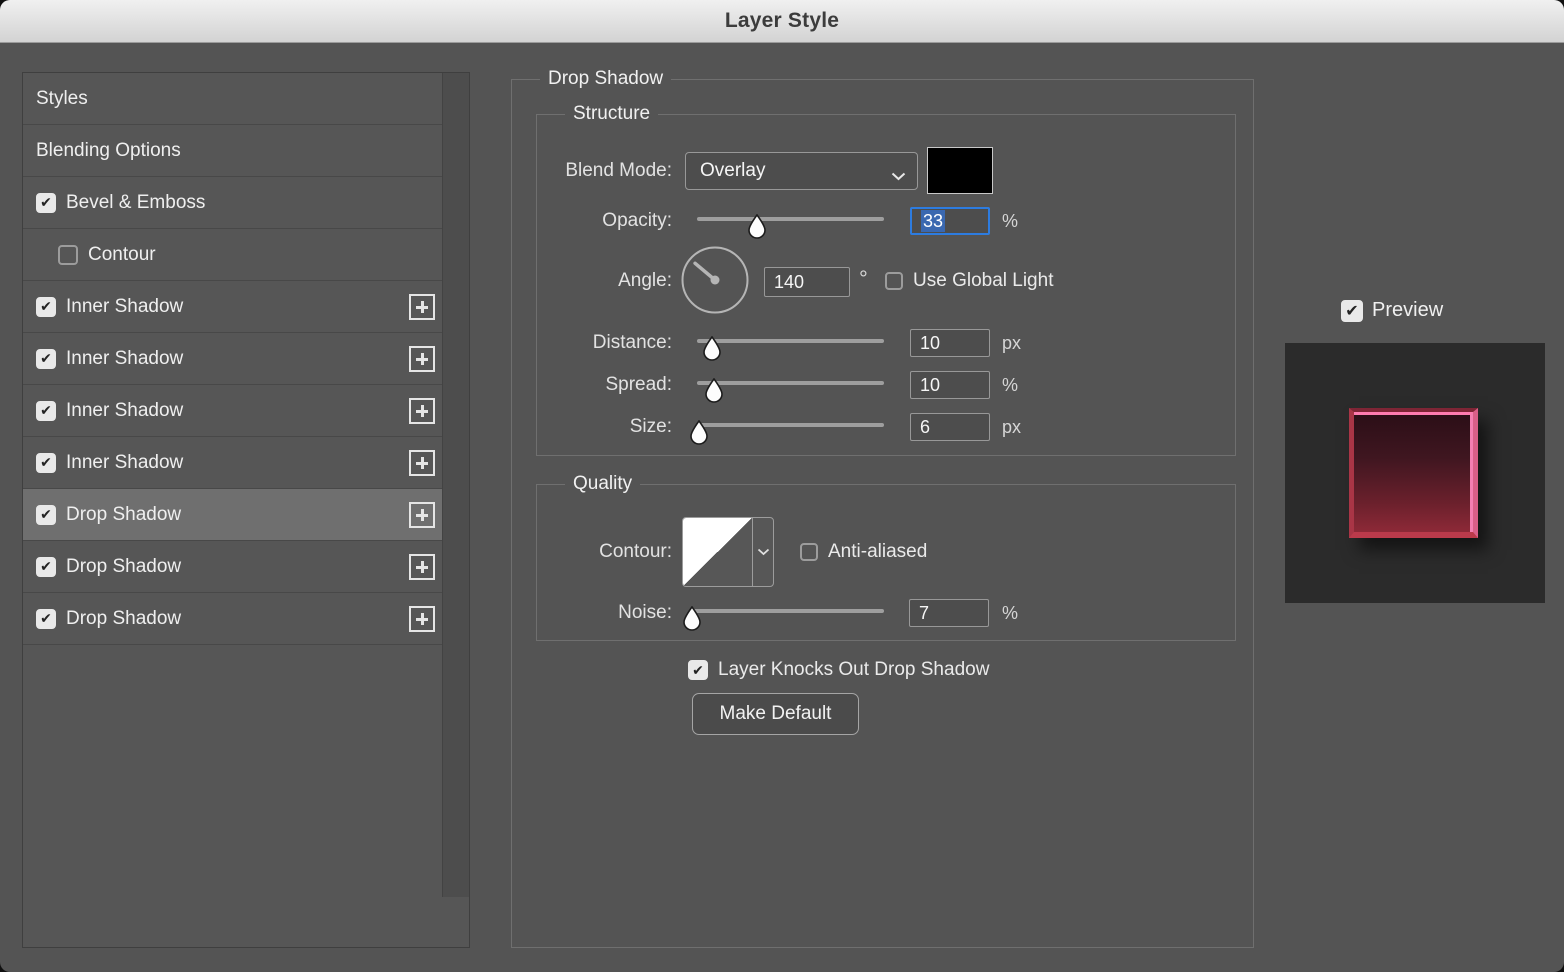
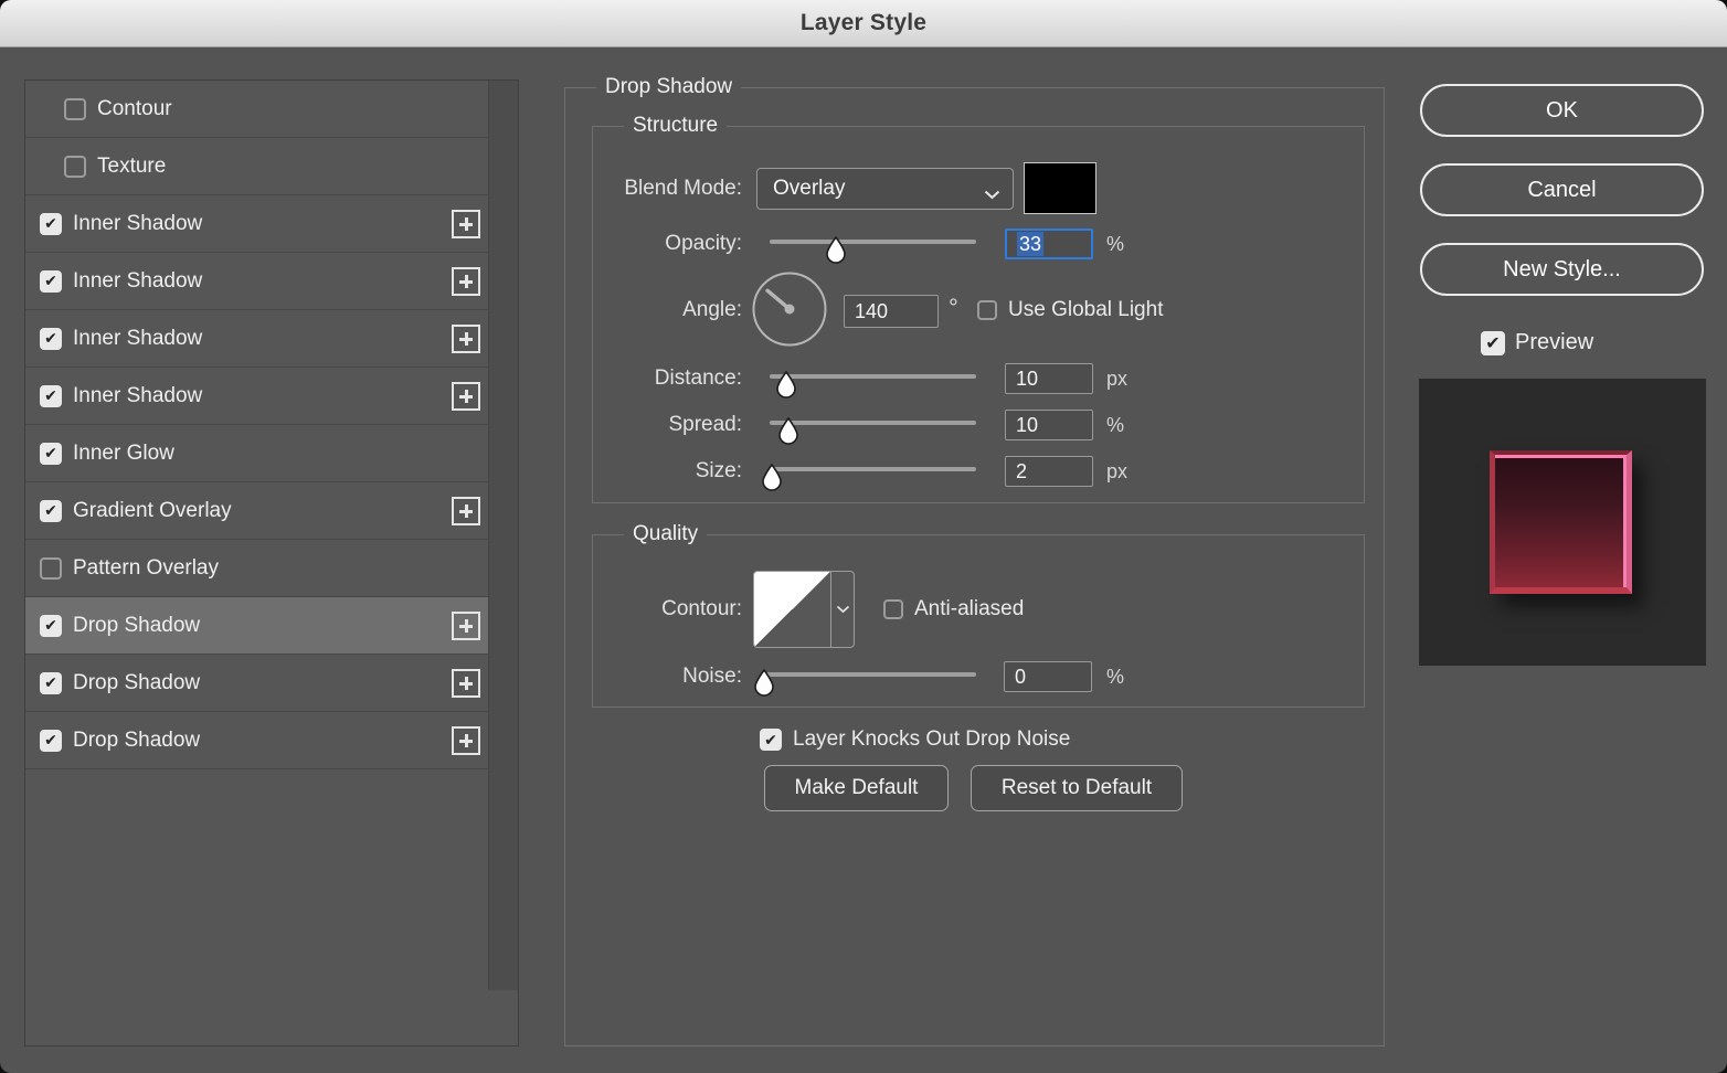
  Layer Style
- Styles
- Blending Options
- Bevel & Emboss
  Contour
+ Texture
  Inner Shadow
  Inner Shadow
  Inner Shadow
  Inner Shadow
+ Inner Glow
+ Gradient Overlay
+ Pattern Overlay
  Drop Shadow
  Drop Shadow
  Drop Shadow
  Drop Shadow
  Structure
  Blend Mode:
  Overlay
  Opacity:
  33
  %
  Angle:
  140
  °
  Use Global Light
  Distance:
  10
  px
  Spread:
  10
  %
  Size:
- 6
+ 2
  px
  Quality
  Contour:
  Anti-aliased
  Noise:
- 7
+ 0
  %
- Layer Knocks Out Drop Shadow
+ Layer Knocks Out Drop Noise
  Make Default
+ Reset to Default
+ OK
+ Cancel
+ New Style...
  Preview
